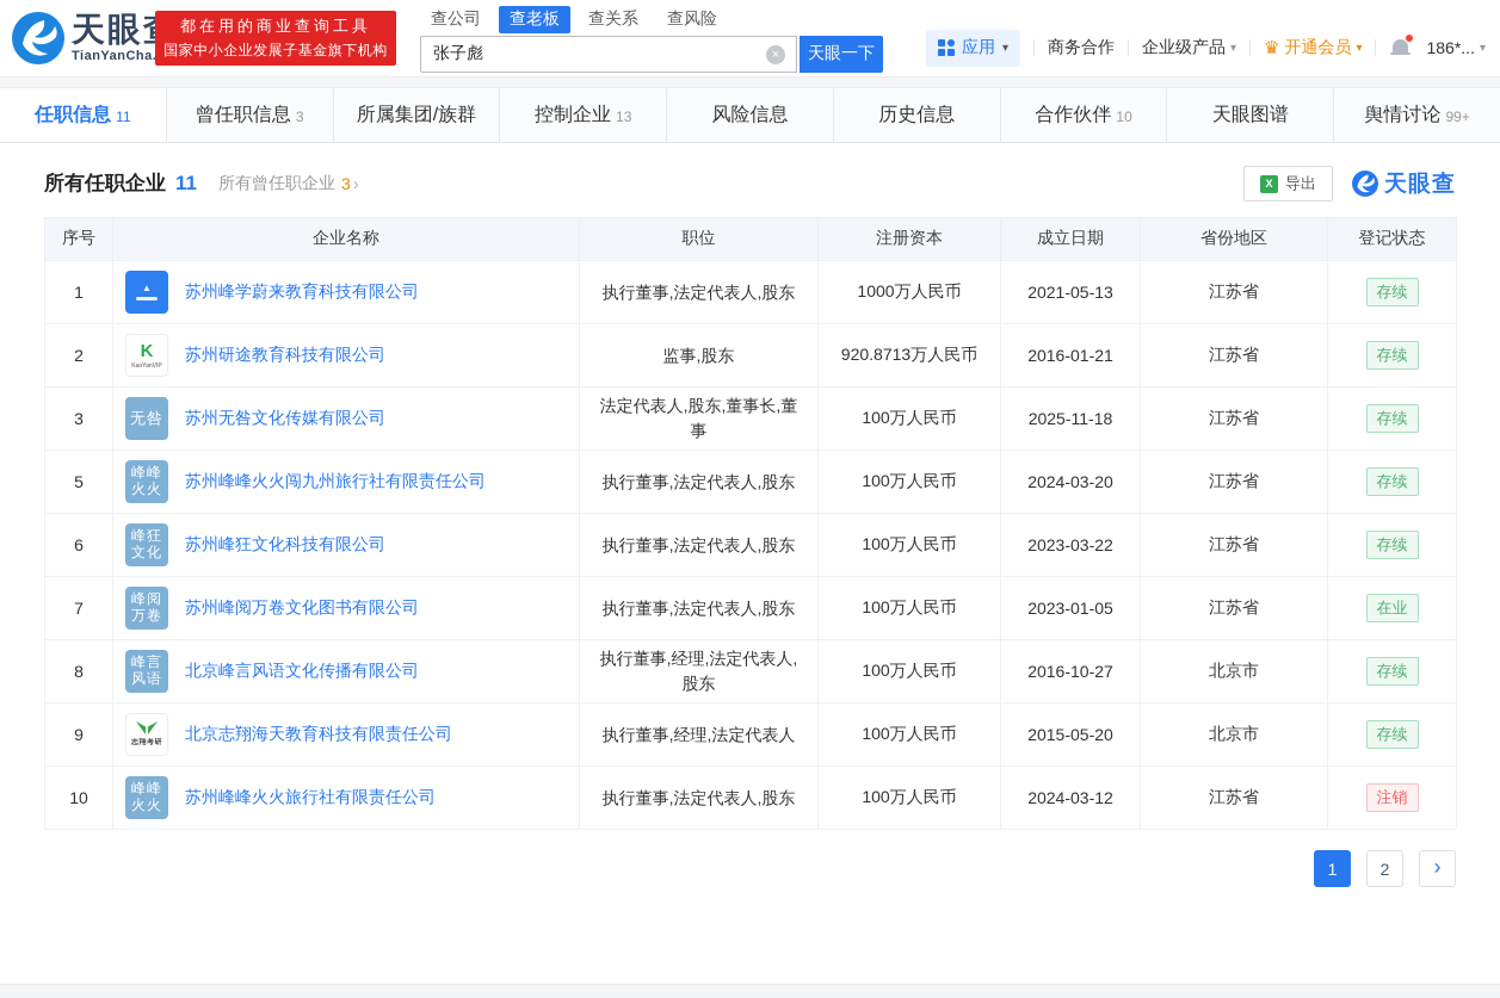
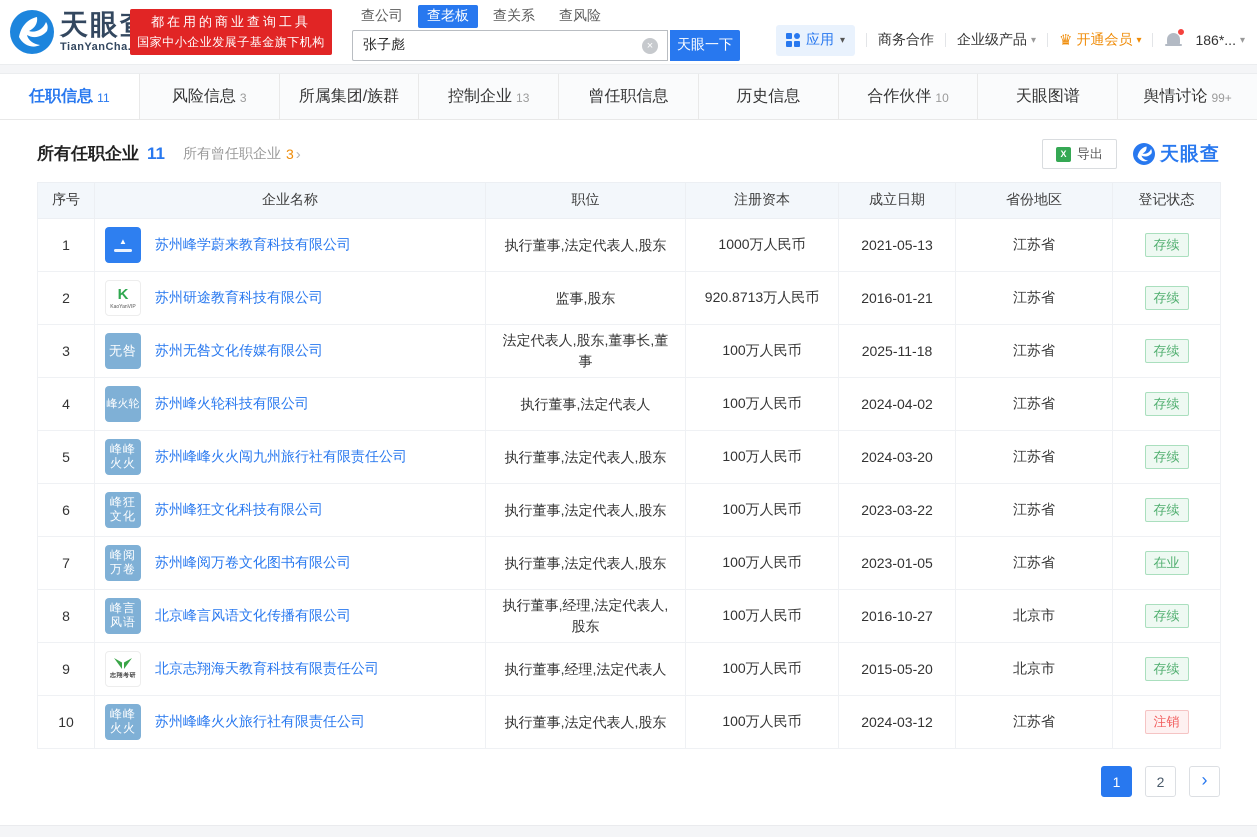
  TianYanCha
  都在用的商业查询工具
  国家中小企业发展子基金旗下机构
  查公司
  查老板
  查关系
  查风险
  张子彪
  ×
  天眼一下
  应用
  ▾
  商务合作
  企业级产品
  ▾
  ♛
  开通会员
  ▾
  186*...
  ▾
  任职信息
  11
- 曾任职信息
+ 风险信息
  3
  所属集团/族群
  控制企业
  13
- 风险信息
+ 曾任职信息
  历史信息
  合作伙伴
  10
  天眼图谱
  舆情讨论
  99+
  所有任职企业
  11
  所有曾任职企业
  3
  ›
  X
  导出
  天眼查
  序号	企业名称	职位	注册资本	成立日期	省份地区	登记状态
  1	▲ 苏州峰学蔚来教育科技有限公司	执行董事,法定代表人,股东	1000万人民币	2021-05-13	江苏省	存续
  2	K 苏州研途教育科技有限公司	监事,股东	920.8713万人民币	2016-01-21	江苏省	存续
  3	无咎 苏州无咎文化传媒有限公司	法定代表人,股东,董事长,董事	100万人民币	2025-11-18	江苏省	存续
+ 4	峰火轮 苏州峰火轮科技有限公司	执行董事,法定代表人	100万人民币	2024-04-02	江苏省	存续
  5	峰峰火火苏州峰峰火火闯九州旅行社有限责任公司	执行董事,法定代表人,股东	100万人民币	2024-03-20	江苏省	存续
  6	峰狂文化苏州峰狂文化科技有限公司	执行董事,法定代表人,股东	100万人民币	2023-03-22	江苏省	存续
  7	峰阅万卷苏州峰阅万卷文化图书有限公司	执行董事,法定代表人,股东	100万人民币	2023-01-05	江苏省	在业
  8	峰言风语北京峰言风语文化传播有限公司	执行董事,经理,法定代表人,股东	100万人民币	2016-10-27	北京市	存续
  9	北京志翔海天教育科技有限责任公司	执行董事,经理,法定代表人	100万人民币	2015-05-20	北京市	存续
  10	峰峰火火苏州峰峰火火旅行社有限责任公司	执行董事,法定代表人,股东	100万人民币	2024-03-12	江苏省	注销
  1
  2
  ›
